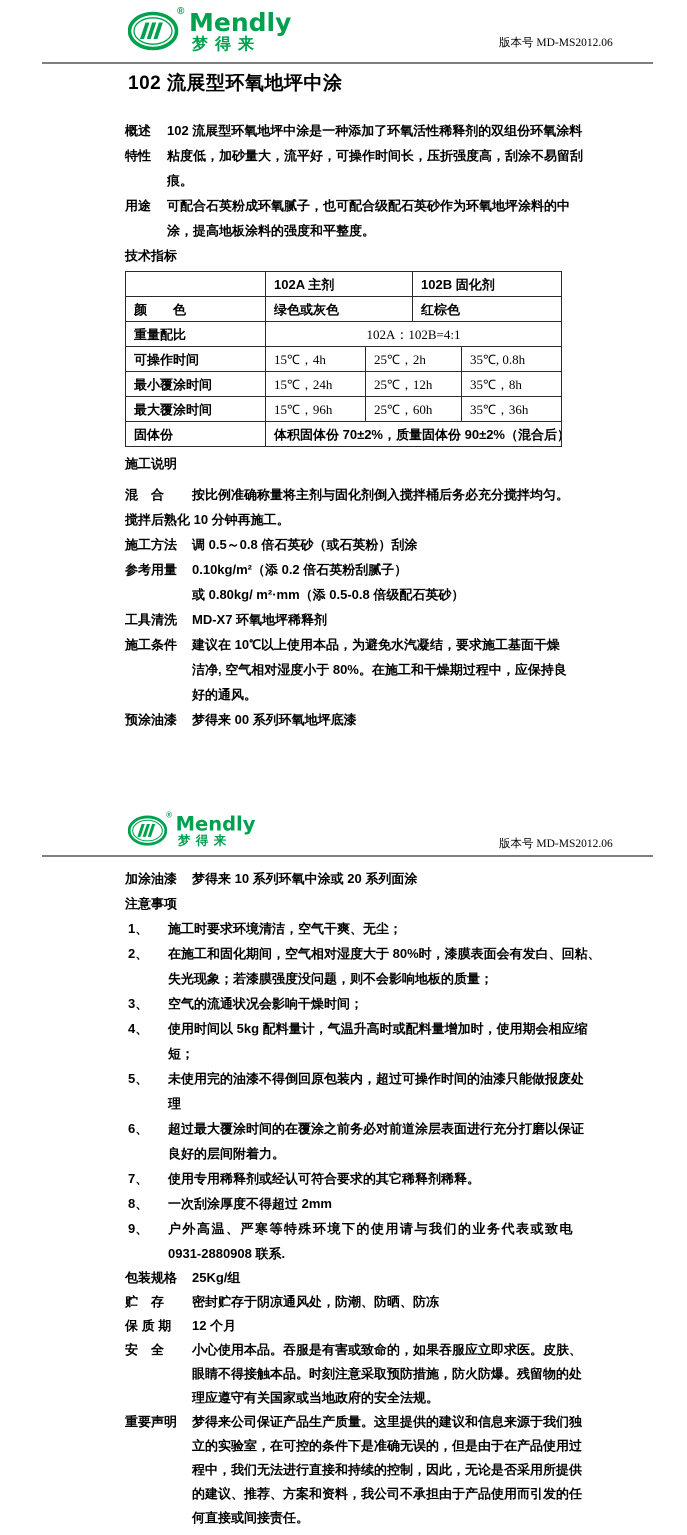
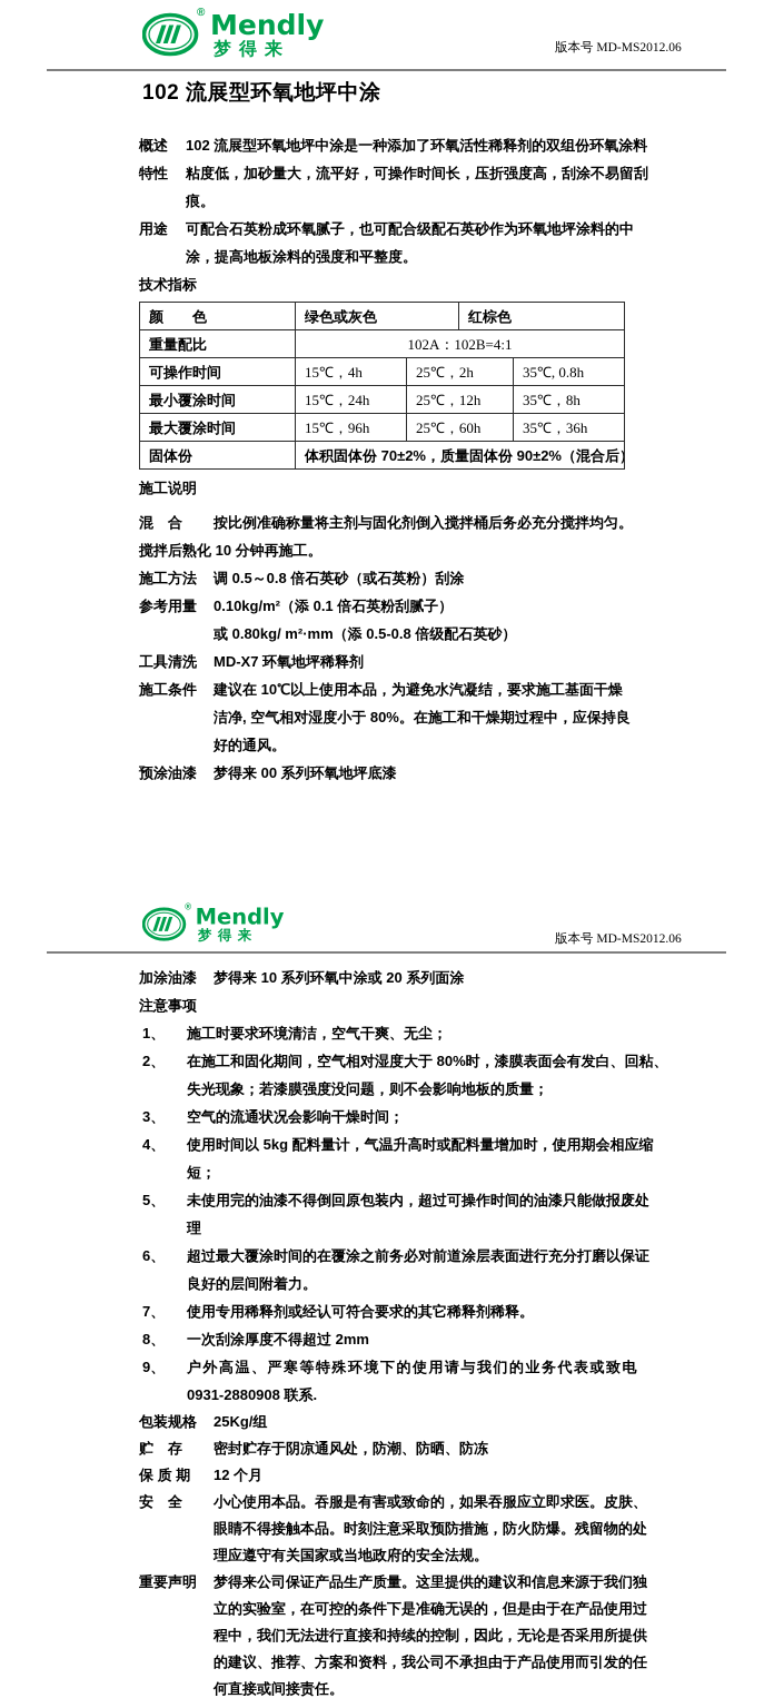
  ®
  Mendly
  梦得来
  版本号 MD-MS2012.06
  102 流展型环氧地坪中涂
  概述
  102 流展型环氧地坪中涂是一种添加了环氧活性稀释剂的双组份环氧涂料
  特性
  粘度低，加砂量大，流平好，可操作时间长，压折强度高，刮涂不易留刮
  痕。
  用途
  可配合石英粉成环氧腻子，也可配合级配石英砂作为环氧地坪涂料的中
  涂，提高地板涂料的强度和平整度。
  技术指标
- 102A 主剂
- 102B 固化剂
  颜 色
  绿色或灰色
  红棕色
  重量配比
  102A：102B=4:1
  可操作时间
  15℃，4h
  25℃，2h
  35℃, 0.8h
  最小覆涂时间
  15℃，24h
  25℃，12h
  35℃，8h
  最大覆涂时间
  15℃，96h
  25℃，60h
  35℃，36h
  固体份
  体积固体份 70±2%，质量固体份 90±2%（混合后
  施工说明
  混 合
  按比例准确称量将主剂与固化剂倒入搅拌桶后务必充分搅拌均匀。
  搅拌后熟化 10 分钟再施工。
  施工方法
  调 0.5～0.8 倍石英砂（或石英粉）刮涂
  参考用量
- 0.10kg/m²（添 0.2 倍石英粉刮腻子）
+ 0.10kg/m²（添 0.1 倍石英粉刮腻子）
  或 0.80kg/ m²·mm（添 0.5-0.8 倍级配石英砂）
  工具清洗
  MD-X7 环氧地坪稀释剂
  施工条件
  建议在 10℃以上使用本品，为避免水汽凝结，要求施工基面干燥
  洁净, 空气相对湿度小于 80%。在施工和干燥期过程中，应保持良
  好的通风。
  预涂油漆
  梦得来 00 系列环氧地坪底漆
  ®
  Mendly
  梦得来
  版本号 MD-MS2012.06
  加涂油漆
  梦得来 10 系列环氧中涂或 20 系列面涂
  注意事项
  1、
  施工时要求环境清洁，空气干爽、无尘；
  2、
  在施工和固化期间，空气相对湿度大于 80%时，漆膜表面会有发白、回粘、
  失光现象；若漆膜强度没问题，则不会影响地板的质量；
  3、
  空气的流通状况会影响干燥时间；
  4、
  使用时间以 5kg 配料量计，气温升高时或配料量增加时，使用期会相应缩
  短；
  5、
  未使用完的油漆不得倒回原包装内，超过可操作时间的油漆只能做报废处
  理
  6、
  超过最大覆涂时间的在覆涂之前务必对前道涂层表面进行充分打磨以保证
  良好的层间附着力。
  7、
  使用专用稀释剂或经认可符合要求的其它稀释剂稀释。
  8、
  一次刮涂厚度不得超过 2mm
  9、
  户外高温、严寒等特殊环境下的使用请与我们的业务代表或致电
  0931-2880908 联系.
  包装规格
  25Kg/组
  贮 存
  密封贮存于阴凉通风处，防潮、防晒、防冻
  保 质 期
  12 个月
  安 全
  小心使用本品。吞服是有害或致命的，如果吞服应立即求医。皮肤、
  眼睛不得接触本品。时刻注意采取预防措施，防火防爆。残留物的处
  理应遵守有关国家或当地政府的安全法规。
  重要声明
  梦得来公司保证产品生产质量。这里提供的建议和信息来源于我们独
  立的实验室，在可控的条件下是准确无误的，但是由于在产品使用过
  程中，我们无法进行直接和持续的控制，因此，无论是否采用所提供
  的建议、推荐、方案和资料，我公司不承担由于产品使用而引发的任
  何直接或间接责任。
